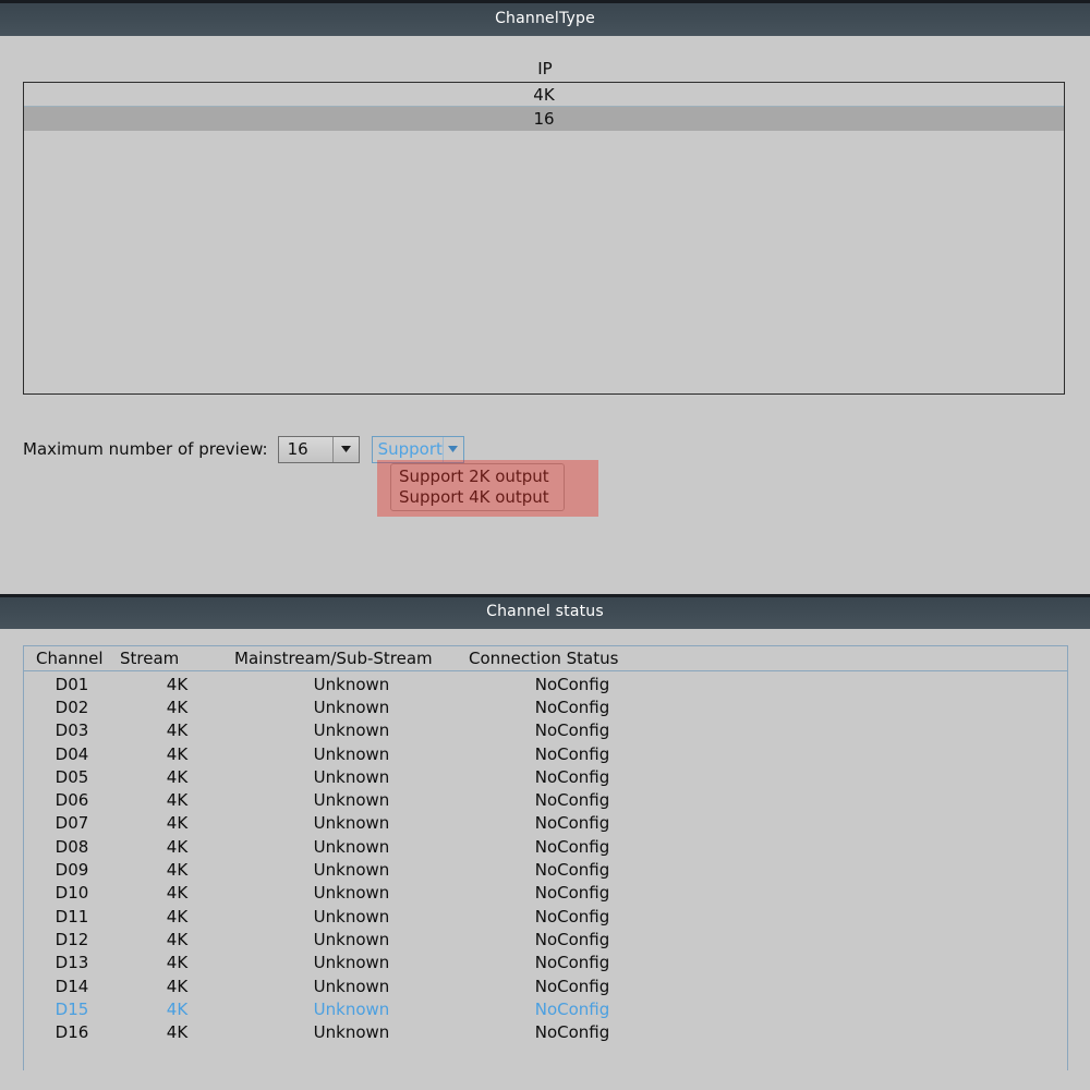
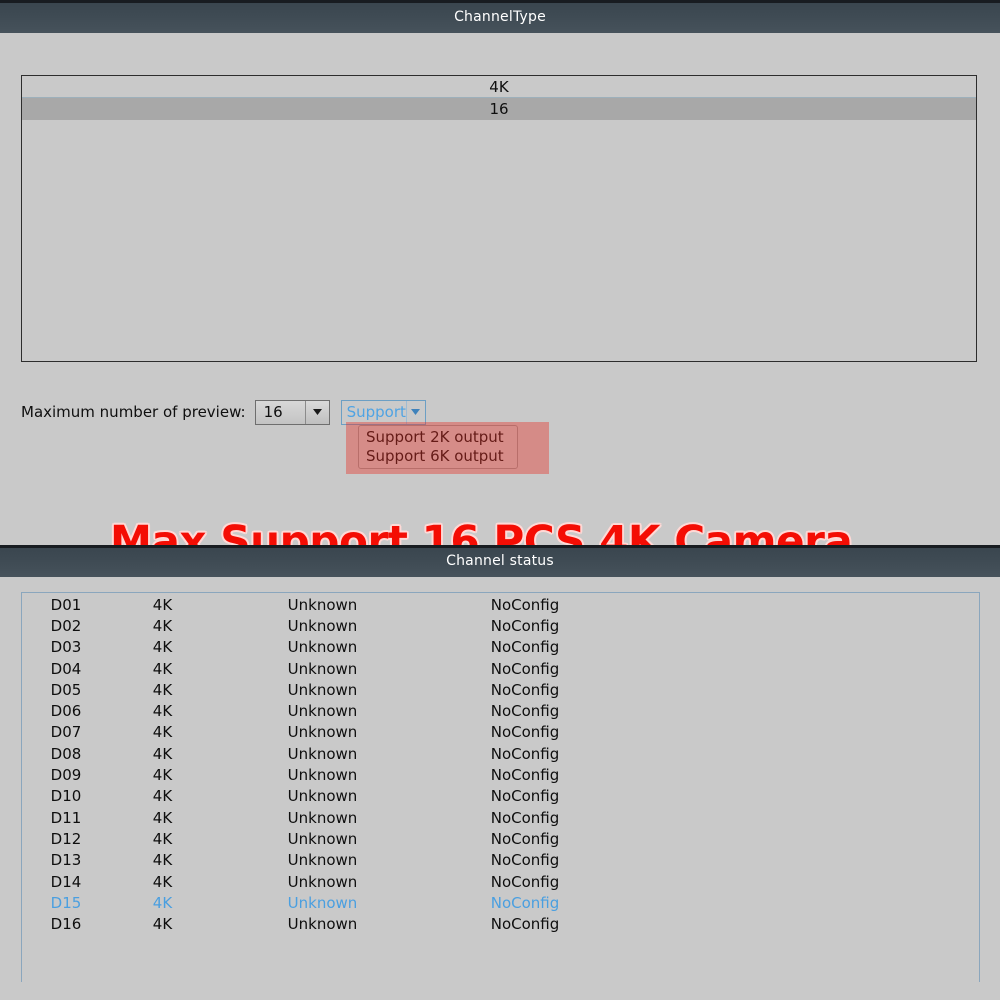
  ChannelType
- IP
  4K
  16
  Maximum number of preview:
  16
  Support
  Support 2K output
- Support 4K output
+ Support 6K output
+ Max Support 16 PCS 4K Camera
  Channel status
- Channel
- Stream
- Mainstream/Sub-Stream
- Connection Status
  D01
  4K
  Unknown
  NoConfig
  D02
  4K
  Unknown
  NoConfig
  D03
  4K
  Unknown
  NoConfig
  D04
  4K
  Unknown
  NoConfig
  D05
  4K
  Unknown
  NoConfig
  D06
  4K
  Unknown
  NoConfig
  D07
  4K
  Unknown
  NoConfig
  D08
  4K
  Unknown
  NoConfig
  D09
  4K
  Unknown
  NoConfig
  D10
  4K
  Unknown
  NoConfig
  D11
  4K
  Unknown
  NoConfig
  D12
  4K
  Unknown
  NoConfig
  D13
  4K
  Unknown
  NoConfig
  D14
  4K
  Unknown
  NoConfig
  D15
  4K
  Unknown
  NoConfig
  D16
  4K
  Unknown
  NoConfig
